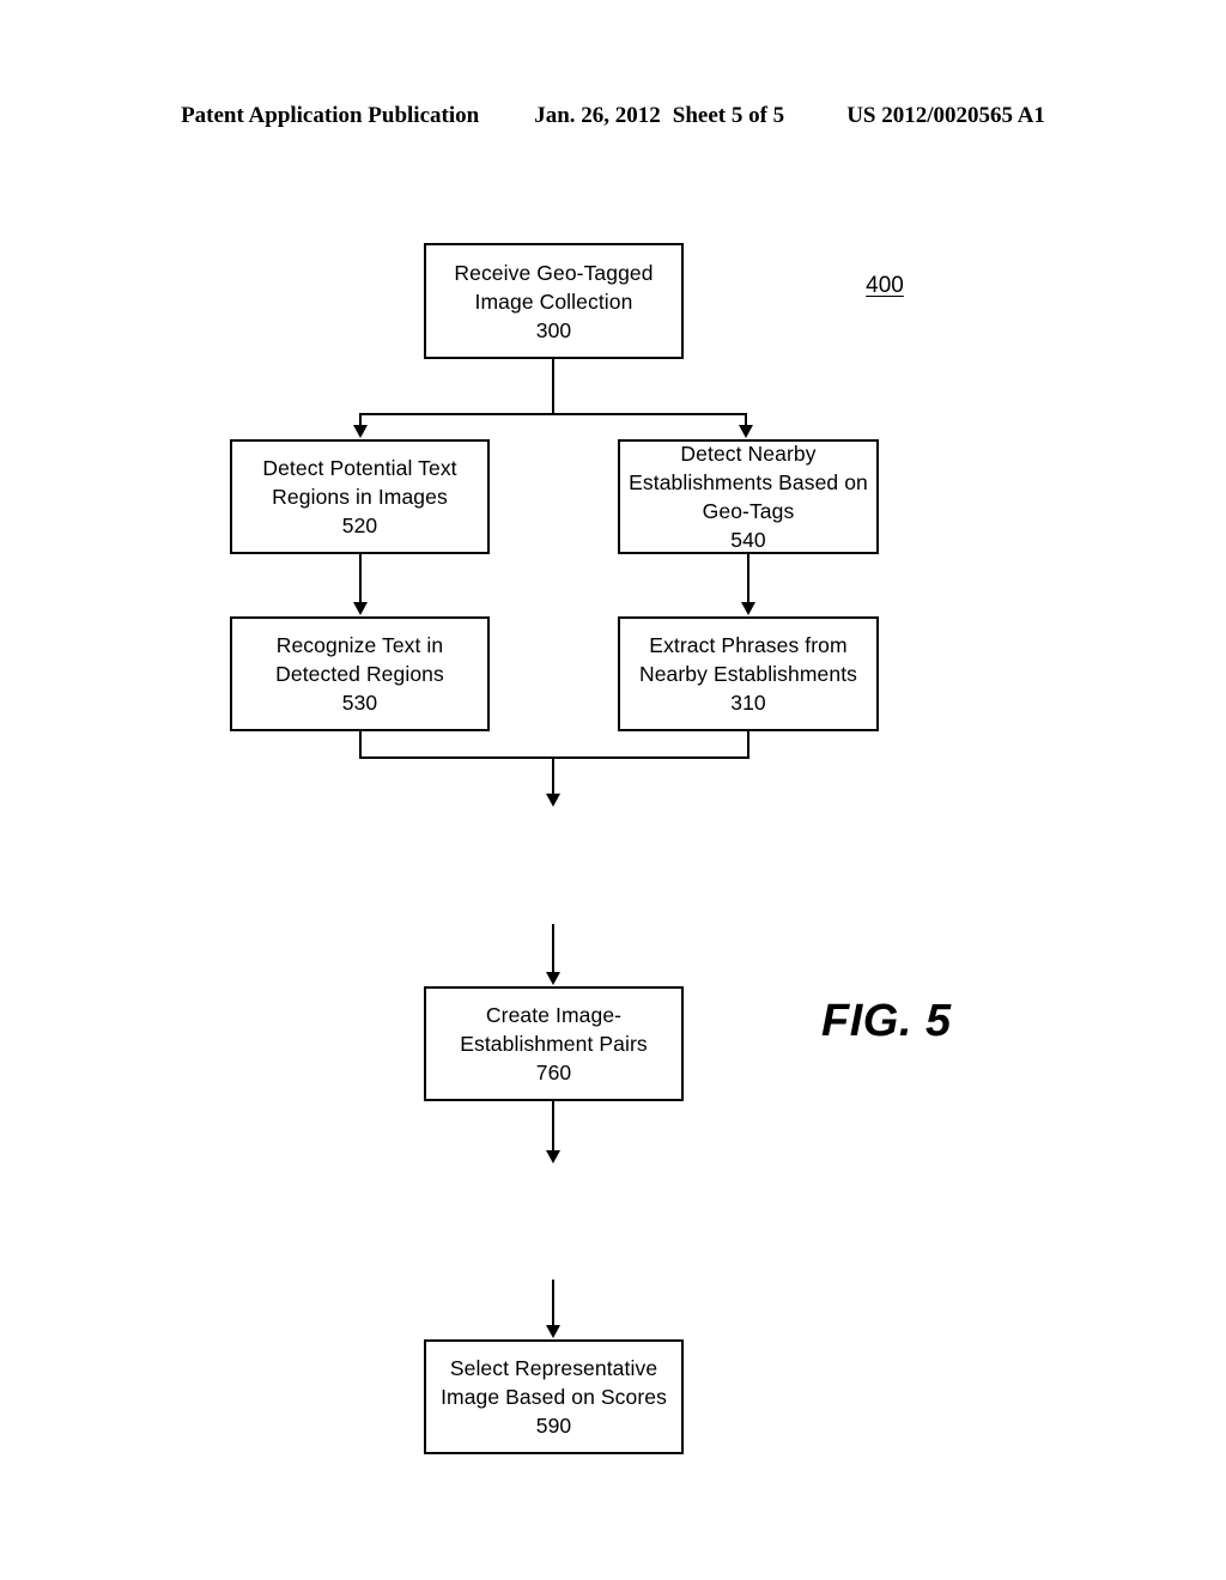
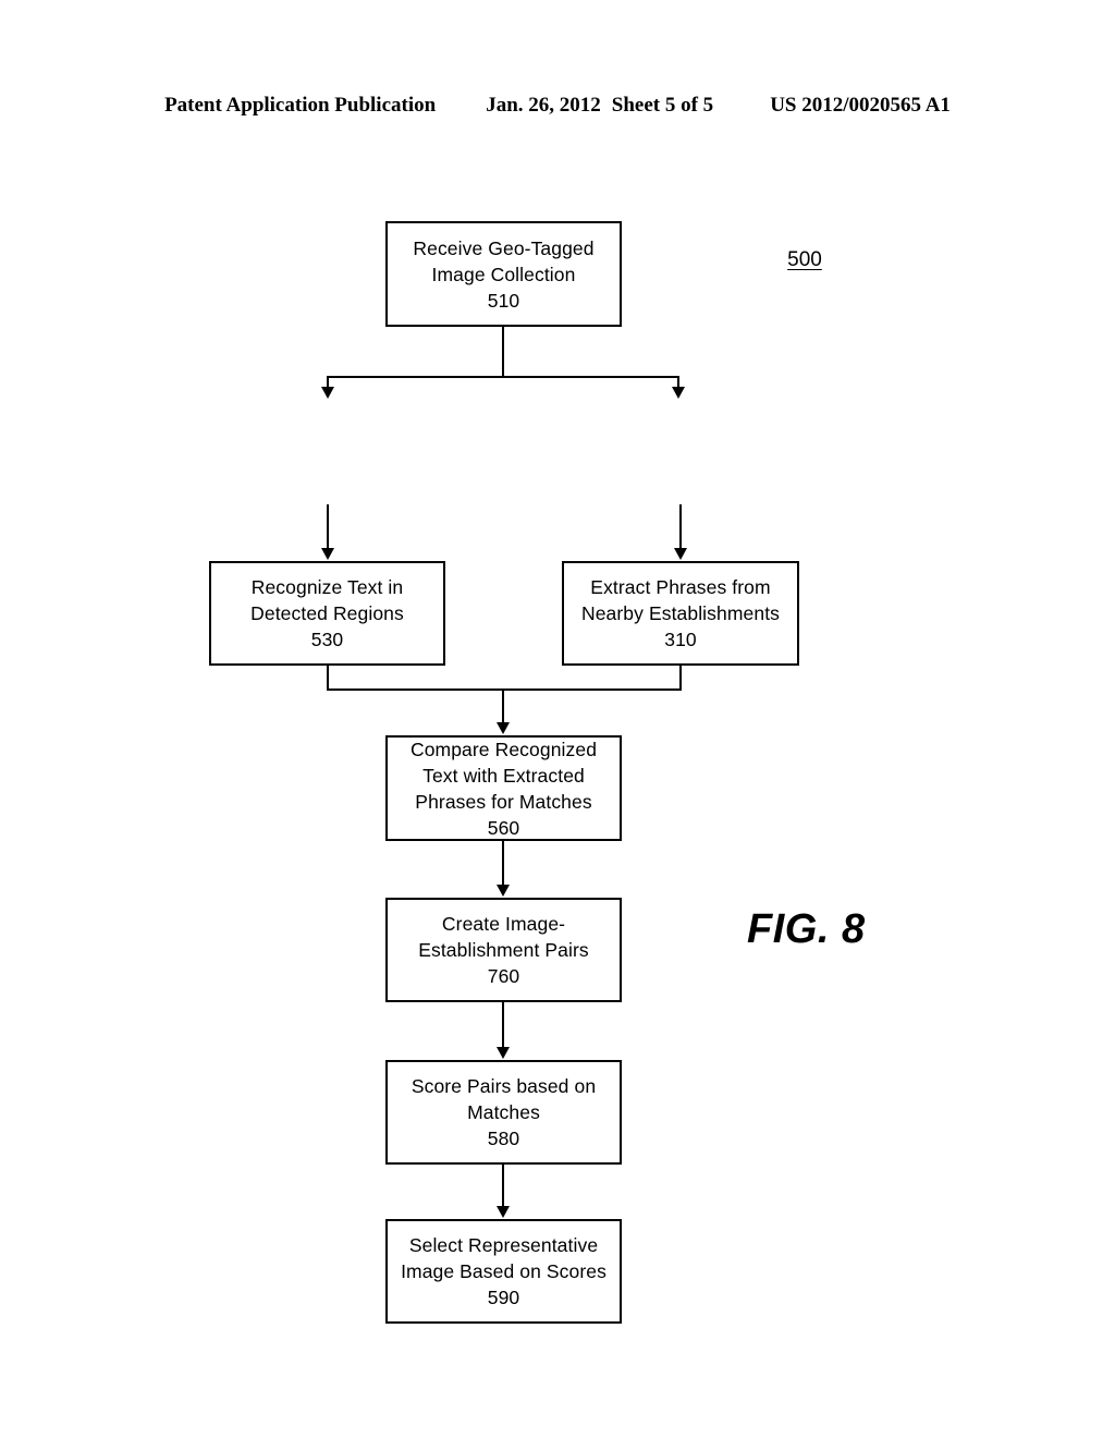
  Patent Application Publication
  Jan. 26, 2012
  Sheet 5 of 5
  US 2012/0020565 A1
- 400
+ 500
  Receive Geo-Tagged
  Image Collection
- 300
+ 510
- Detect Potential Text
- Regions in Images
- 520
- Detect Nearby
- Establishments Based on
- Geo-Tags
- 540
  Recognize Text in
  Detected Regions
  530
  Extract Phrases from
  Nearby Establishments
  310
+ Compare Recognized
+ Text with Extracted
+ Phrases for Matches
+ 560
  Create Image-
  Establishment Pairs
  760
+ Score Pairs based on
+ Matches
+ 580
  Select Representative
  Image Based on Scores
  590
- FIG. 5
+ FIG. 8
